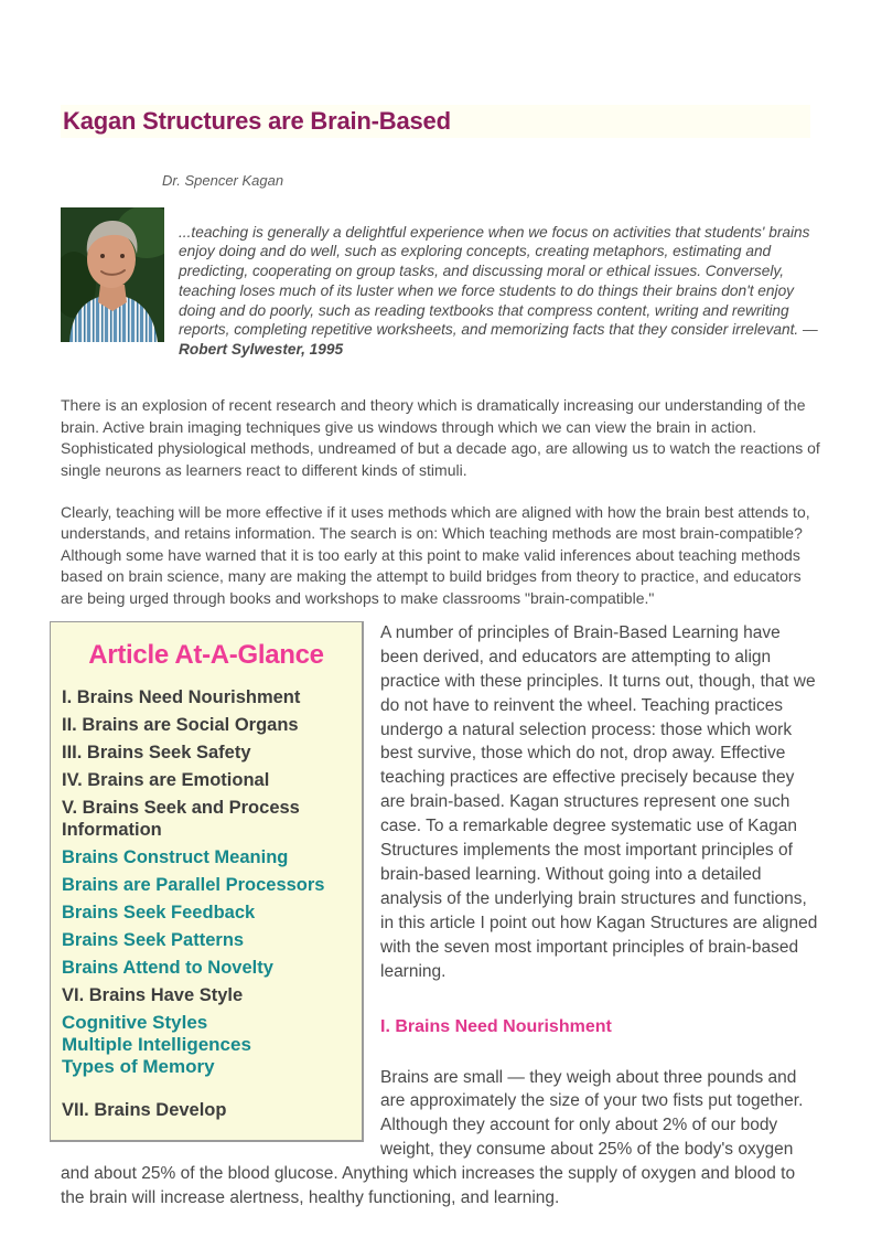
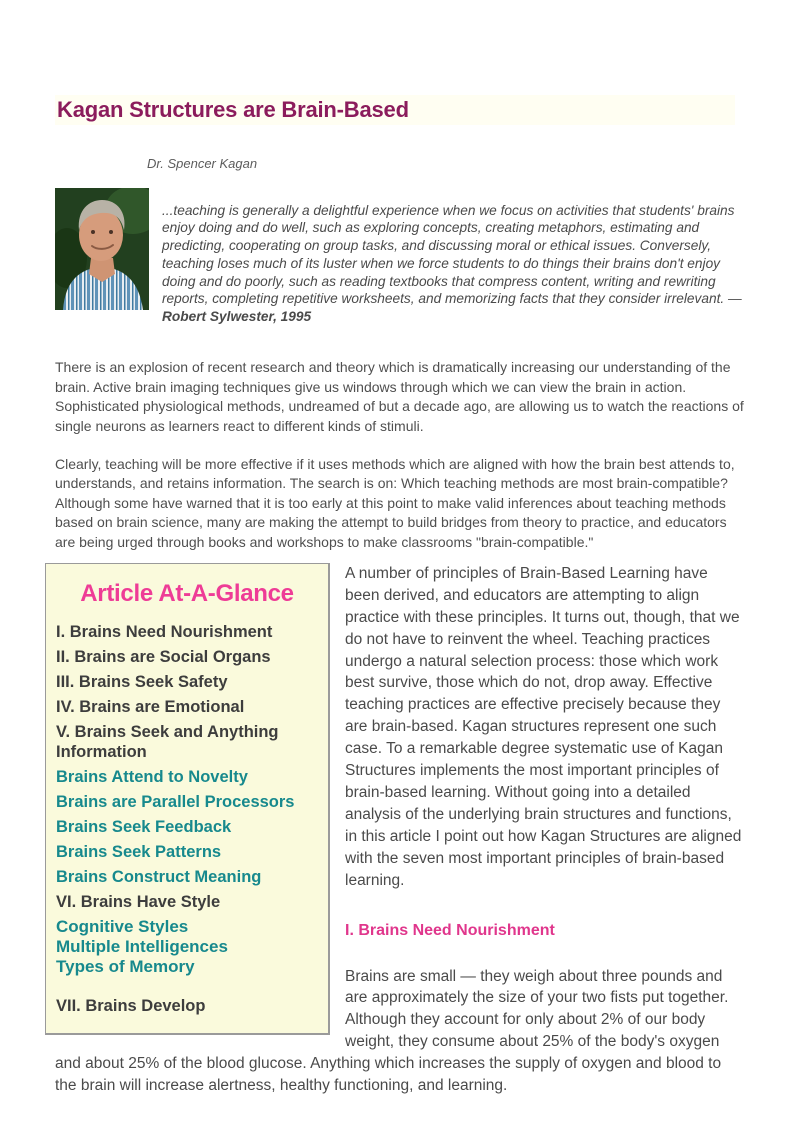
  Kagan Structures are Brain-Based
  Dr. Spencer Kagan
  ...teaching is generally a delightful experience when we focus on activities that students' brains enjoy doing and do well, such as exploring concepts, creating metaphors, estimating and predicting, cooperating on group tasks, and discussing moral or ethical issues. Conversely, teaching loses much of its luster when we force students to do things their brains don't enjoy doing and do poorly, such as reading textbooks that compress content, writing and rewriting reports, completing repetitive worksheets, and memorizing facts that they consider irrelevant. — Robert Sylwester, 1995
  There is an explosion of recent research and theory which is dramatically increasing our understanding of the brain. Active brain imaging techniques give us windows through which we can view the brain in action. Sophisticated physiological methods, undreamed of but a decade ago, are allowing us to watch the reactions of single neurons as learners react to different kinds of stimuli.
  Clearly, teaching will be more effective if it uses methods which are aligned with how the brain best attends to, understands, and retains information. The search is on: Which teaching methods are most brain-compatible? Although some have warned that it is too early at this point to make valid inferences about teaching methods based on brain science, many are making the attempt to build bridges from theory to practice, and educators are being urged through books and workshops to make classrooms "brain-compatible."
  Article At-A-Glance
  I. Brains Need Nourishment
  II. Brains are Social Organs
  III. Brains Seek Safety
  IV. Brains are Emotional
- V. Brains Seek and Process Information
+ V. Brains Seek and Anything Information
- Brains Construct Meaning
+ Brains Attend to Novelty
  Brains are Parallel Processors
  Brains Seek Feedback
  Brains Seek Patterns
- Brains Attend to Novelty
+ Brains Construct Meaning
  VI. Brains Have Style
  Cognitive Styles
  Multiple Intelligences
  Types of Memory
  VII. Brains Develop
  A number of principles of Brain-Based Learning have been derived, and educators are attempting to align practice with these principles. It turns out, though, that we do not have to reinvent the wheel. Teaching practices undergo a natural selection process: those which work best survive, those which do not, drop away. Effective teaching practices are effective precisely because they are brain-based. Kagan structures represent one such case. To a remarkable degree systematic use of Kagan Structures implements the most important principles of brain-based learning. Without going into a detailed analysis of the underlying brain structures and functions, in this article I point out how Kagan Structures are aligned with the seven most important principles of brain-based learning.
  I. Brains Need Nourishment
  Brains are small — they weigh about three pounds and are approximately the size of your two fists put together. Although they account for only about 2% of our body weight, they consume about 25% of the body's oxygen and about 25% of the blood glucose. Anything which increases the supply of oxygen and blood to the brain will increase alertness, healthy functioning, and learning.
